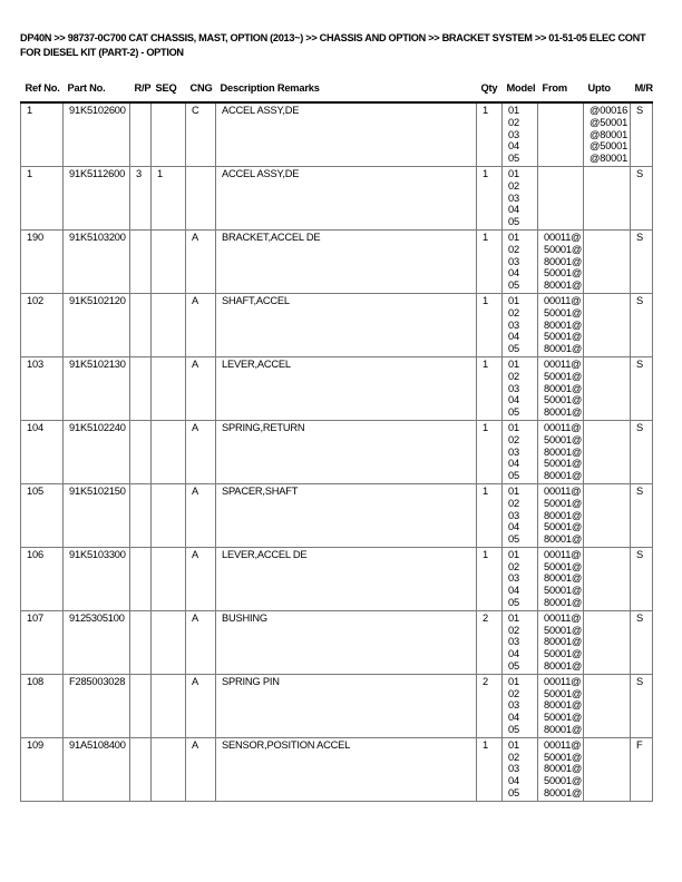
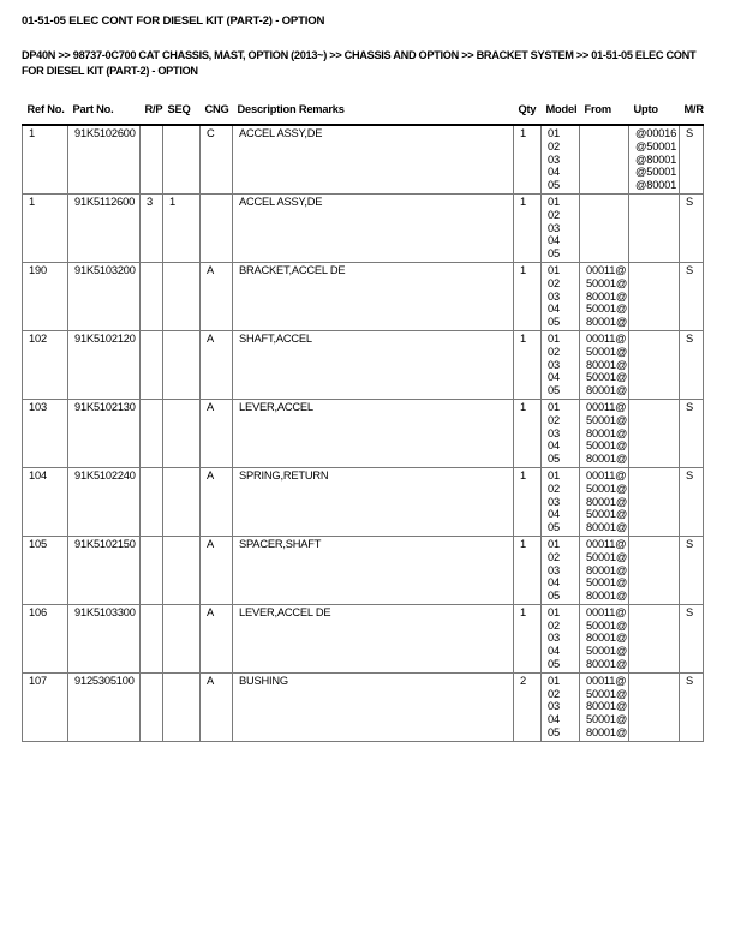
+ 01-51-05 ELEC CONT FOR DIESEL KIT (PART-2) - OPTION
  DP40N >> 98737-0C700 CAT CHASSIS, MAST, OPTION (2013~) >> CHASSIS AND OPTION >> BRACKET SYSTEM >> 01-51-05 ELEC CONT FOR DIESEL KIT (PART-2) - OPTION
  Ref No.	Part No.	R/P	SEQ	CNG	Description Remarks	Qty	Model	From	Upto	M/R
  1	91K5102600			C	ACCEL ASSY,DE	1	0102030405		@00016@50001@80001@50001@80001	S
  1	91K5112600	3	1		ACCEL ASSY,DE	1	0102030405			S
  190	91K5103200			A	BRACKET,ACCEL DE	1	0102030405	00011@50001@80001@50001@80001@		S
  102	91K5102120			A	SHAFT,ACCEL	1	0102030405	00011@50001@80001@50001@80001@		S
  103	91K5102130			A	LEVER,ACCEL	1	0102030405	00011@50001@80001@50001@80001@		S
  104	91K5102240			A	SPRING,RETURN	1	0102030405	00011@50001@80001@50001@80001@		S
  105	91K5102150			A	SPACER,SHAFT	1	0102030405	00011@50001@80001@50001@80001@		S
  106	91K5103300			A	LEVER,ACCEL DE	1	0102030405	00011@50001@80001@50001@80001@		S
  107	9125305100			A	BUSHING	2	0102030405	00011@50001@80001@50001@80001@		S
- 108	F285003028			A	SPRING PIN	2	0102030405	00011@50001@80001@50001@80001@		S
- 109	91A5108400			A	SENSOR,POSITION ACCEL	1	0102030405	00011@50001@80001@50001@80001@		F
